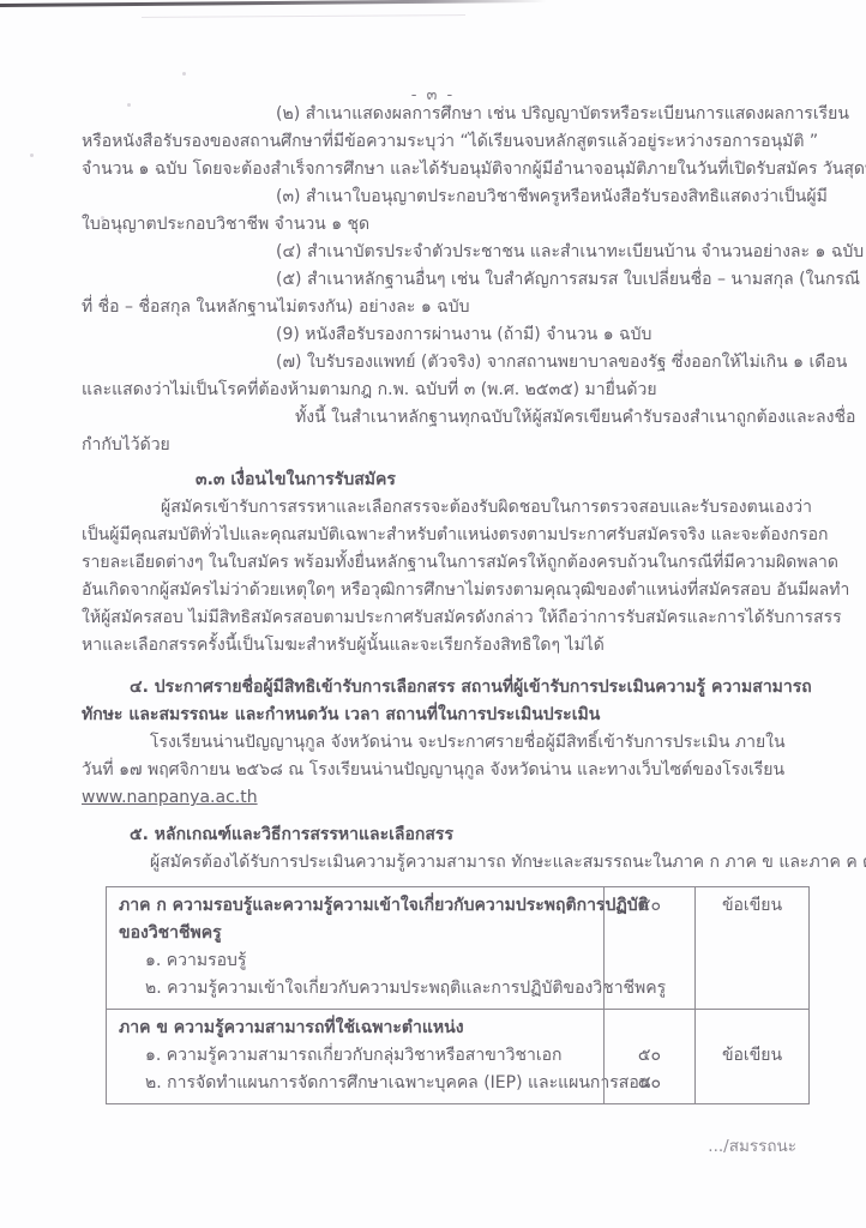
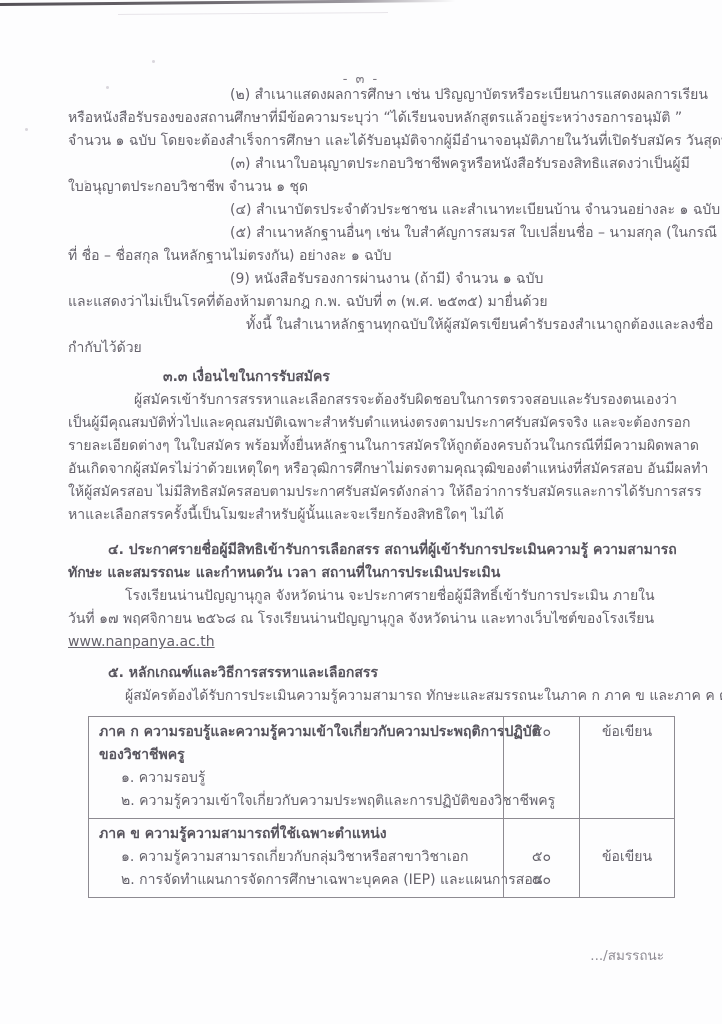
  - ๓ -
  (๒) สำเนาแสดงผลการศึกษา เช่น ปริญญาบัตรหรือระเบียนการแสดงผลการเรียน
  หรือหนังสือรับรองของสถานศึกษาที่มีข้อความระบุว่า “ได้เรียนจบหลักสูตรแล้วอยู่ระหว่างรอการอนุมัติ ”
  จำนวน ๑ ฉบับ โดยจะต้องสำเร็จการศึกษา และได้รับอนุมัติจากผู้มีอำนาจอนุมัติภายในวันที่เปิดรับสมัคร วันสุด
  (๓) สำเนาใบอนุญาตประกอบวิชาชีพครูหรือหนังสือรับรองสิทธิแสดงว่าเป็นผู้มี
  ใบอนุญาตประกอบวิชาชีพ จำนวน ๑ ชุด
  (๔) สำเนาบัตรประจำตัวประชาชน และสำเนาทะเบียนบ้าน จำนวนอย่างละ ๑ ฉบับ
  (๕) สำเนาหลักฐานอื่นๆ เช่น ใบสำคัญการสมรส ใบเปลี่ยนชื่อ – นามสกุล (ในกรณี
  ที่ ชื่อ – ชื่อสกุล ในหลักฐานไม่ตรงกัน) อย่างละ ๑ ฉบับ
  (9) หนังสือรับรองการผ่านงาน (ถ้ามี) จำนวน ๑ ฉบับ
- (๗) ใบรับรองแพทย์ (ตัวจริง) จากสถานพยาบาลของรัฐ ซึ่งออกให้ไม่เกิน ๑ เดือน
  และแสดงว่าไม่เป็นโรคที่ต้องห้ามตามกฎ ก.พ. ฉบับที่ ๓ (พ.ศ. ๒๕๓๕) มายื่นด้วย
  ทั้งนี้ ในสำเนาหลักฐานทุกฉบับให้ผู้สมัครเขียนคำรับรองสำเนาถูกต้องและลงชื่อ
  กำกับไว้ด้วย
  ๓.๓ เงื่อนไขในการรับสมัคร
  ผู้สมัครเข้ารับการสรรหาและเลือกสรรจะต้องรับผิดชอบในการตรวจสอบและรับรองตนเองว่า
  เป็นผู้มีคุณสมบัติทั่วไปและคุณสมบัติเฉพาะสำหรับตำแหน่งตรงตามประกาศรับสมัครจริง และจะต้องกรอก
  รายละเอียดต่างๆ ในใบสมัคร พร้อมทั้งยื่นหลักฐานในการสมัครให้ถูกต้องครบถ้วนในกรณีที่มีความผิดพลาด
  อันเกิดจากผู้สมัครไม่ว่าด้วยเหตุใดๆ หรือวุฒิการศึกษาไม่ตรงตามคุณวุฒิของตำแหน่งที่สมัครสอบ อันมีผลทำ
  ให้ผู้สมัครสอบ ไม่มีสิทธิสมัครสอบตามประกาศรับสมัครดังกล่าว ให้ถือว่าการรับสมัครและการได้รับการสรร
  หาและเลือกสรรครั้งนี้เป็นโมฆะสำหรับผู้นั้นและจะเรียกร้องสิทธิใดๆ ไม่ได้
  ๔. ประกาศรายชื่อผู้มีสิทธิเข้ารับการเลือกสรร สถานที่ผู้เข้ารับการประเมินความรู้ ความสามารถ
  ทักษะ และสมรรถนะ และกำหนดวัน เวลา สถานที่ในการประเมินประเมิน
  โรงเรียนน่านปัญญานุกูล จังหวัดน่าน จะประกาศรายชื่อผู้มีสิทธิ์เข้ารับการประเมิน ภายใน
  วันที่ ๑๗ พฤศจิกายน ๒๕๖๘ ณ โรงเรียนน่านปัญญานุกูล จังหวัดน่าน และทางเว็บไซต์ของโรงเรียน
  www.nanpanya.ac.th
  ๕. หลักเกณฑ์และวิธีการสรรหาและเลือกสรร
  ผู้สมัครต้องได้รับการประเมินความรู้ความสามารถ ทักษะและสมรรถนะในภาค ก ภาค ข และภาค ค
  ภาค ก ความรอบรู้และความรู้ความเข้าใจเกี่ยวกับความประพฤติการ
  ของวิชาชีพครู
  ๑. ความรอบรู้
  ๒. ความรู้ความเข้าใจเกี่ยวกับความประพฤติและการปฏิบัติของวิชา
  ๕๐
  ข้อเขียน
  ภาค ข ความรู้ความสามารถที่ใช้เฉพาะตำแหน่ง
  ๑. ความรู้ความสามารถเกี่ยวกับกลุ่มวิชาหรือสาขาวิชาเอก
  ๒. การจัดทำแผนการจัดการศึกษาเฉพาะบุคคล (IEP) และแผนการ
  ๕๐
  ๕๐
  ข้อเขียน
  .../สมรรถนะ
